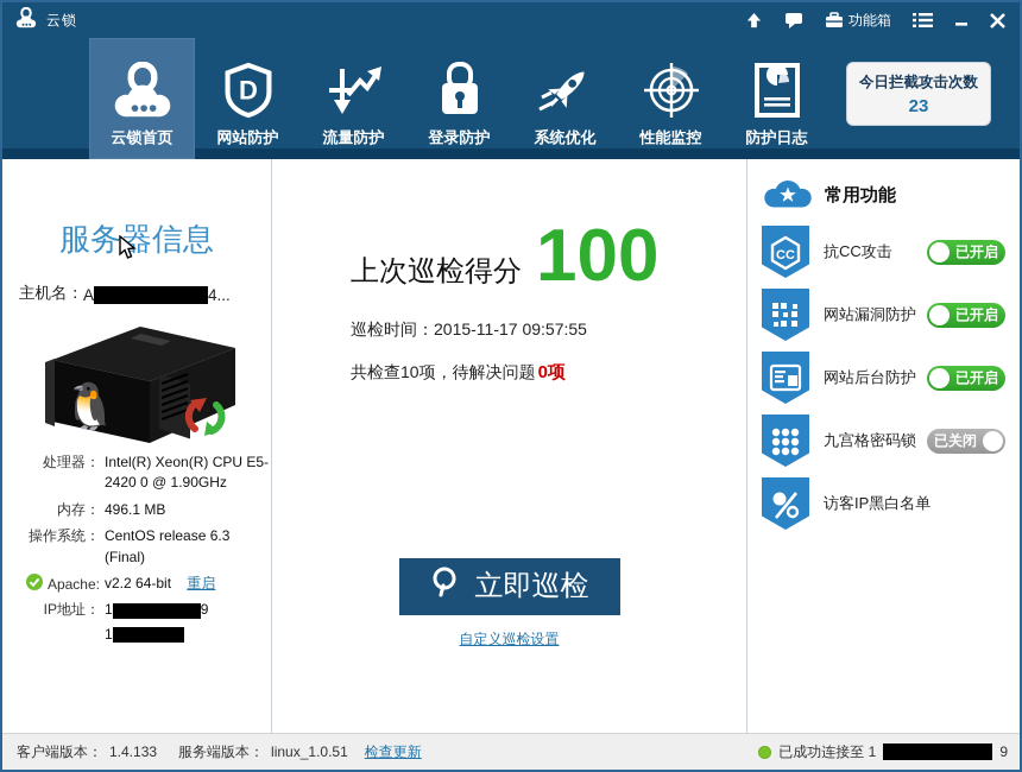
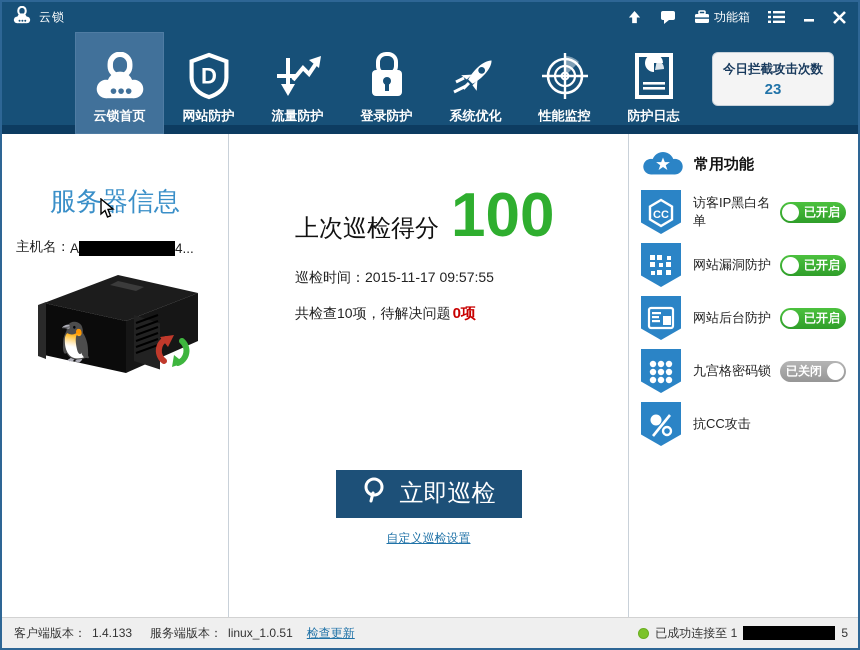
  云锁
  功能箱
  云锁首页
  D
  网站防护
  流量防护
  登录防护
  系统优化
  性能监控
  防护日志
  今日拦截攻击次数
  23
  服务器信息
  主机名：
  A
  4...
  🐧
- 处理器：
- Intel(R) Xeon(R) CPU E5-2420 0 @ 1.90GHz
- 内存：
- 496.1 MB
- 操作系统：
- CentOS release 6.3 (Final)
- Apache:
- v2.2 64-bit 重启
- IP地址：
- 1 9
- 1
  上次巡检得分
  100
  巡检时间：2015-11-17 09:57:55
  共检查10项，待解决问题 0项
  立即巡检
  自定义巡检设置
  常用功能
  CC
- 抗CC攻击
+ 访客IP黑白名单
  已开启
  网站漏洞防护
  已开启
  网站后台防护
  已开启
  九宫格密码锁
  已关闭
- 访客IP黑白名单
+ 抗CC攻击
  客户端版本：
  1.4.133
  服务端版本：
  linux_1.0.51
  检查更新
  已成功连接至 1
- 9
+ 5
